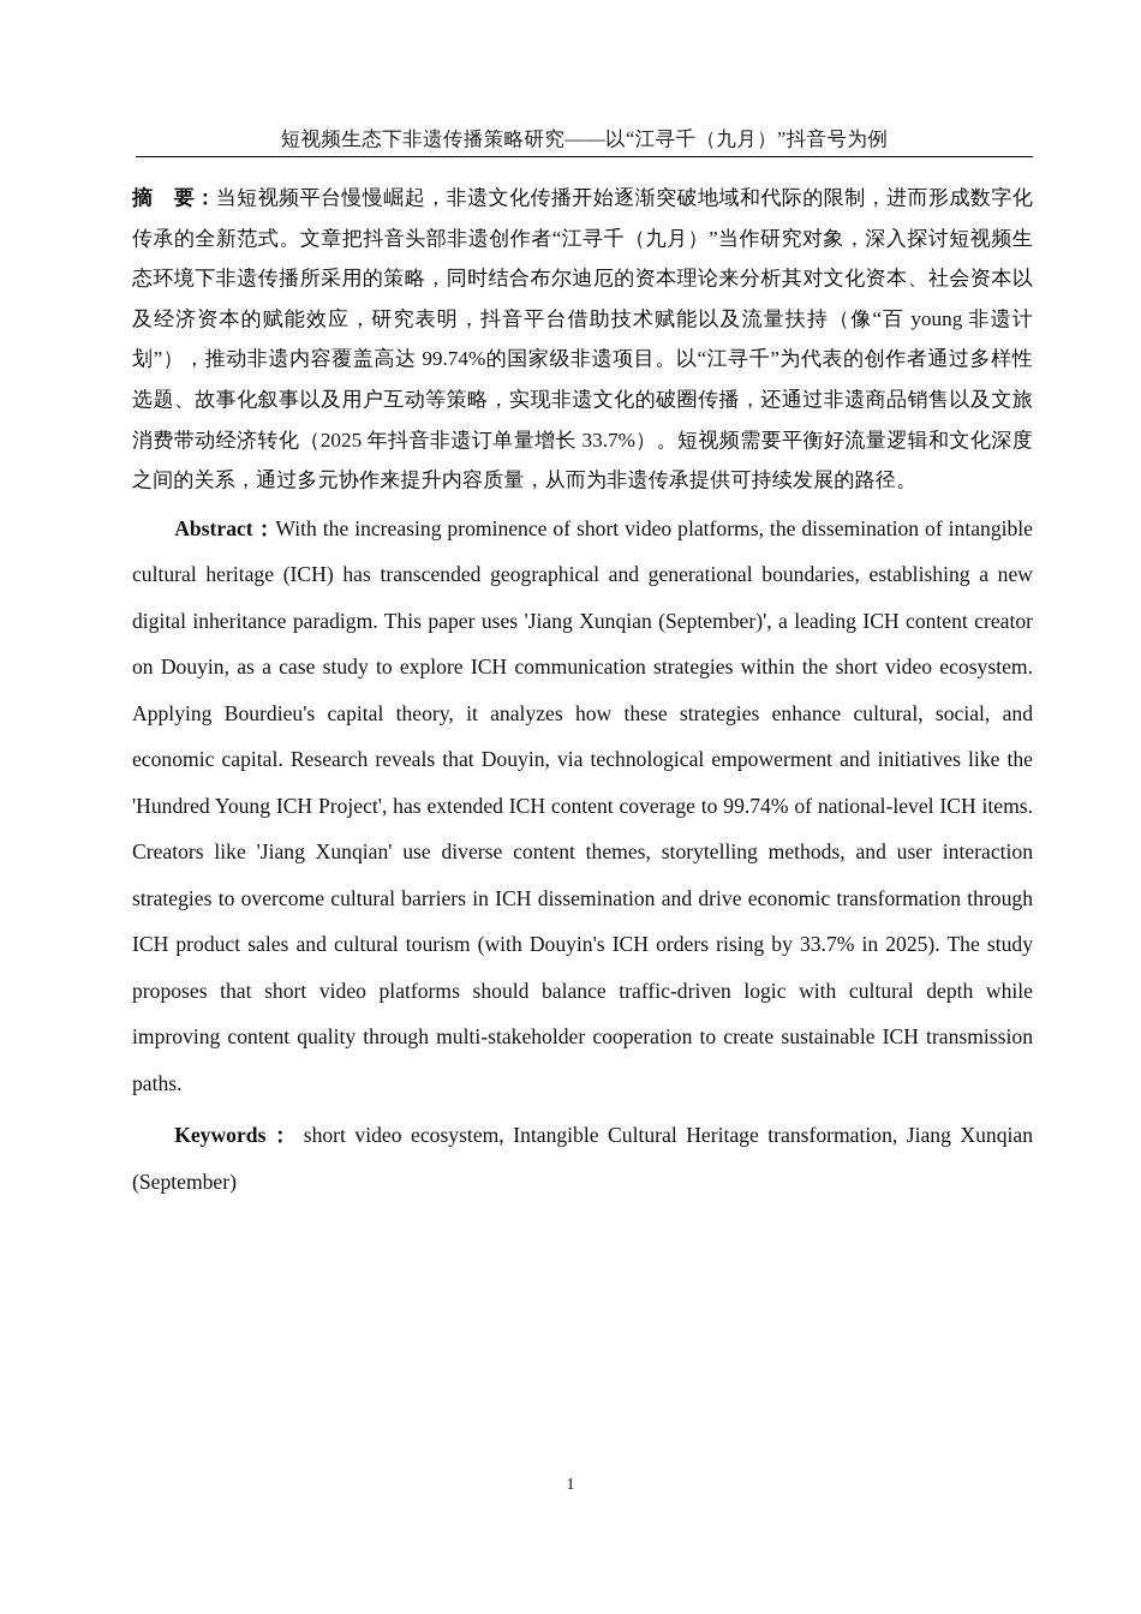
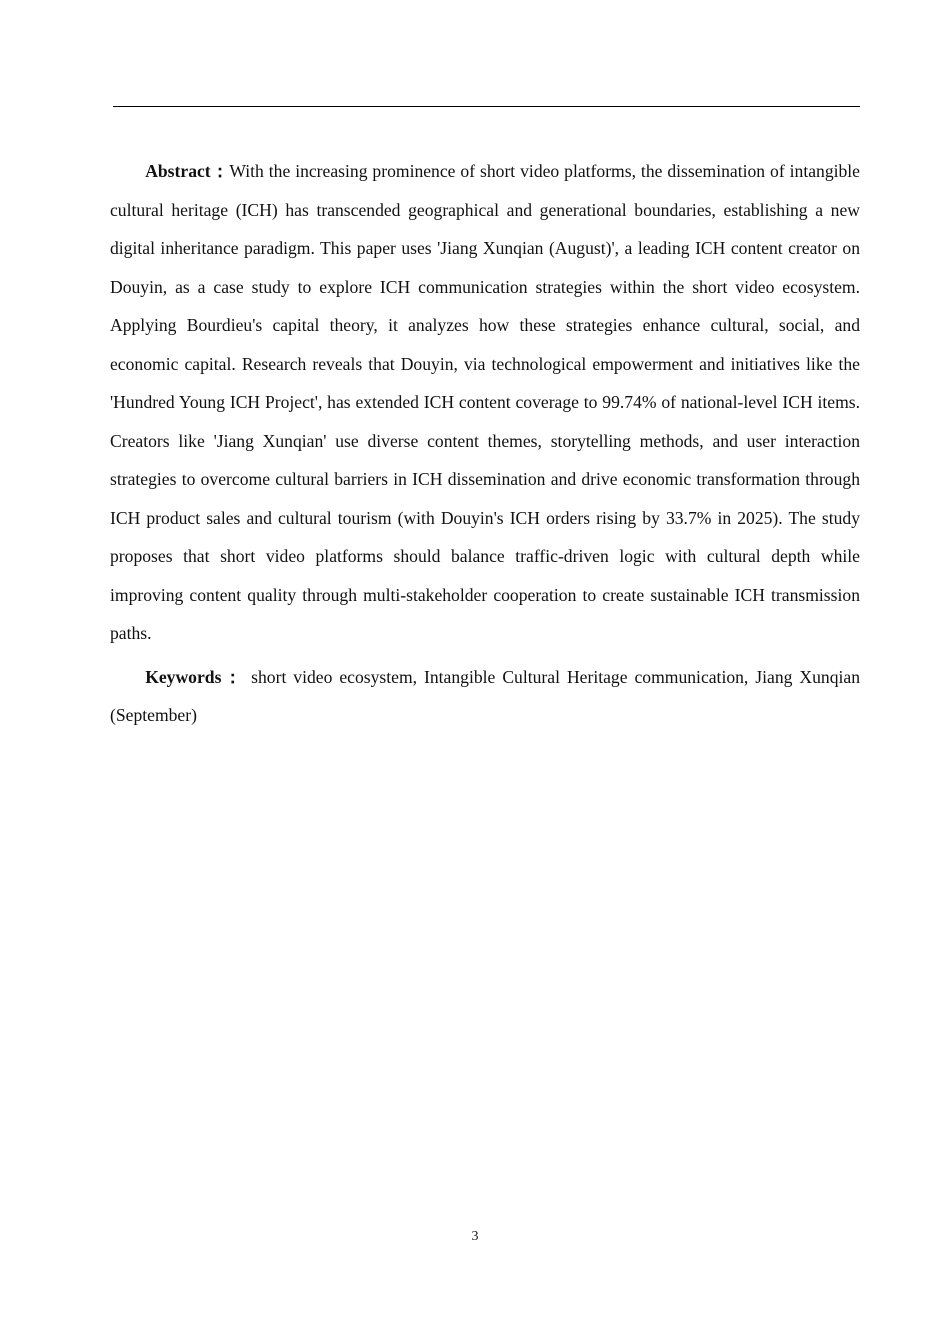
- 短视频生态下非遗传播策略研究——以“江寻千（九月）”抖音号为例
- 摘 要：当短视频平台慢慢崛起，非遗文化传播开始逐渐突破地域和代际的限制，进而形成数字化传承的全新范式。文章把抖音头部非遗创作者“江寻千（九月）”当作研究对象，深入探讨短视频生态环境下非遗传播所采用的策略，同时结合布尔迪厄的资本理论来分析其对文化资本、社会资本以及经济资本的赋能效应，研究表明，抖音平台借助技术赋能以及流量扶持（像“百 young 非遗计划”），推动非遗内容覆盖高达 99.74%的国家级非遗项目。以“江寻千”为代表的创作者通过多样性选题、故事化叙事以及用户互动等策略，实现非遗文化的破圈传播，还通过非遗商品销售以及文旅消费带动经济转化（2025 年抖音非遗订单量增长 33.7%）。短视频需要平衡好流量逻辑和文化深度之间的关系，通过多元协作来提升内容质量，从而为非遗传承提供可持续发展的路径。
- Abstract：With the increasing prominence of short video platforms, the dissemination of intangible cultural heritage (ICH) has transcended geographical and generational boundaries, establishing a new digital inheritance paradigm. This paper uses 'Jiang Xunqian (September)', a leading ICH content creator on Douyin, as a case study to explore ICH communication strategies within the short video ecosystem. Applying Bourdieu's capital theory, it analyzes how these strategies enhance cultural, social, and economic capital. Research reveals that Douyin, via technological empowerment and initiatives like the 'Hundred Young ICH Project', has extended ICH content coverage to 99.74% of national-level ICH items. Creators like 'Jiang Xunqian' use diverse content themes, storytelling methods, and user interaction strategies to overcome cultural barriers in ICH dissemination and drive economic transformation through ICH product sales and cultural tourism (with Douyin's ICH orders rising by 33.7% in 2025). The study proposes that short video platforms should balance traffic-driven logic with cultural depth while improving content quality through multi-stakeholder cooperation to create sustainable ICH transmission paths.
+ Abstract：With the increasing prominence of short video platforms, the dissemination of intangible cultural heritage (ICH) has transcended geographical and generational boundaries, establishing a new digital inheritance paradigm. This paper uses 'Jiang Xunqian (August)', a leading ICH content creator on Douyin, as a case study to explore ICH communication strategies within the short video ecosystem. Applying Bourdieu's capital theory, it analyzes how these strategies enhance cultural, social, and economic capital. Research reveals that Douyin, via technological empowerment and initiatives like the 'Hundred Young ICH Project', has extended ICH content coverage to 99.74% of national-level ICH items. Creators like 'Jiang Xunqian' use diverse content themes, storytelling methods, and user interaction strategies to overcome cultural barriers in ICH dissemination and drive economic transformation through ICH product sales and cultural tourism (with Douyin's ICH orders rising by 33.7% in 2025). The study proposes that short video platforms should balance traffic-driven logic with cultural depth while improving content quality through multi-stakeholder cooperation to create sustainable ICH transmission paths.
- Keywords： short video ecosystem, Intangible Cultural Heritage transformation, Jiang Xunqian (September)
+ Keywords： short video ecosystem, Intangible Cultural Heritage communication, Jiang Xunqian (September)
- 1
+ 3
